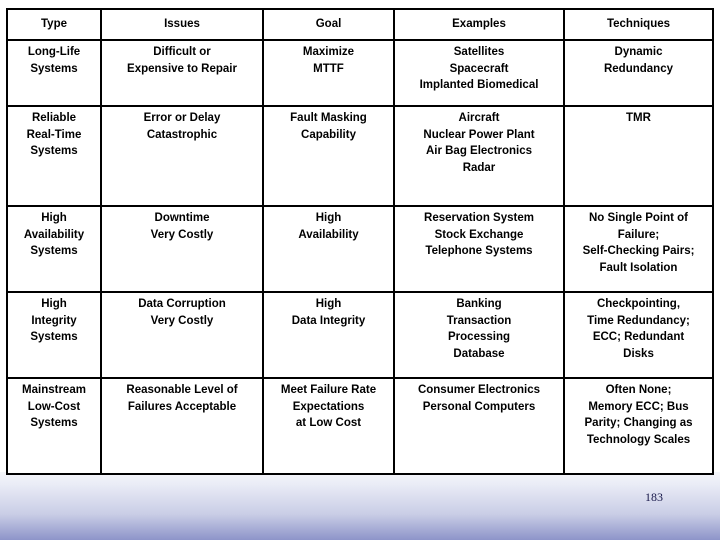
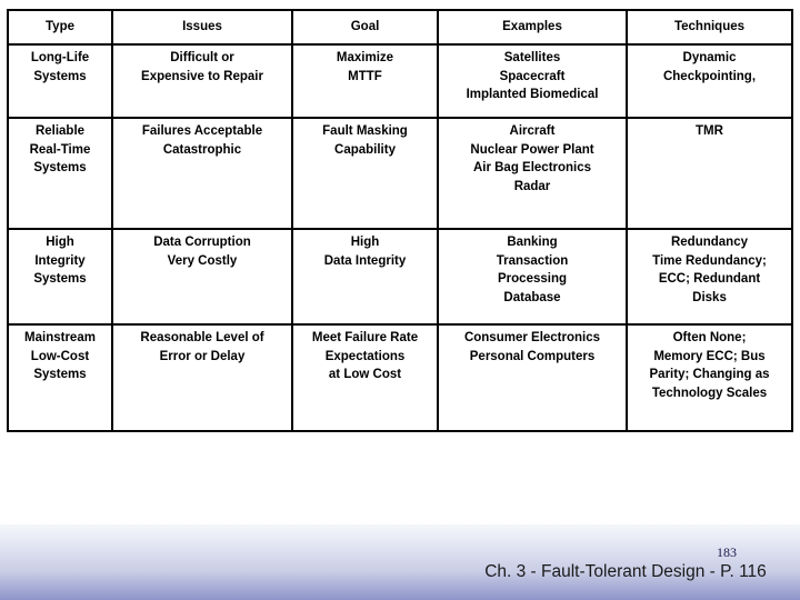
  Type	Issues	Goal	Examples	Techniques
- Long-LifeSystems	Difficult orExpensive to Repair	MaximizeMTTF	SatellitesSpacecraftImplanted Biomedical	DynamicRedundancy
+ Long-LifeSystems	Difficult orExpensive to Repair	MaximizeMTTF	SatellitesSpacecraftImplanted Biomedical	DynamicCheckpointing,
- ReliableReal-TimeSystems	Error or DelayCatastrophic	Fault MaskingCapability	AircraftNuclear Power PlantAir Bag ElectronicsRadar	TMR
+ ReliableReal-TimeSystems	Failures AcceptableCatastrophic	Fault MaskingCapability	AircraftNuclear Power PlantAir Bag ElectronicsRadar	TMR
- HighAvailabilitySystems	DowntimeVery Costly	HighAvailability	Reservation SystemStock ExchangeTelephone Systems	No Single Point ofFailure;Self-Checking Pairs;Fault Isolation
- HighIntegritySystems	Data CorruptionVery Costly	HighData Integrity	BankingTransactionProcessingDatabase	Checkpointing,Time Redundancy;ECC; RedundantDisks
+ HighIntegritySystems	Data CorruptionVery Costly	HighData Integrity	BankingTransactionProcessingDatabase	RedundancyTime Redundancy;ECC; RedundantDisks
- MainstreamLow-CostSystems	Reasonable Level ofFailures Acceptable	Meet Failure RateExpectationsat Low Cost	Consumer ElectronicsPersonal Computers	Often None;Memory ECC; BusParity; Changing asTechnology Scales
+ MainstreamLow-CostSystems	Reasonable Level ofError or Delay	Meet Failure RateExpectationsat Low Cost	Consumer ElectronicsPersonal Computers	Often None;Memory ECC; BusParity; Changing asTechnology Scales
+ Ch. 3 - Fault-Tolerant Design - P. 116
  183
